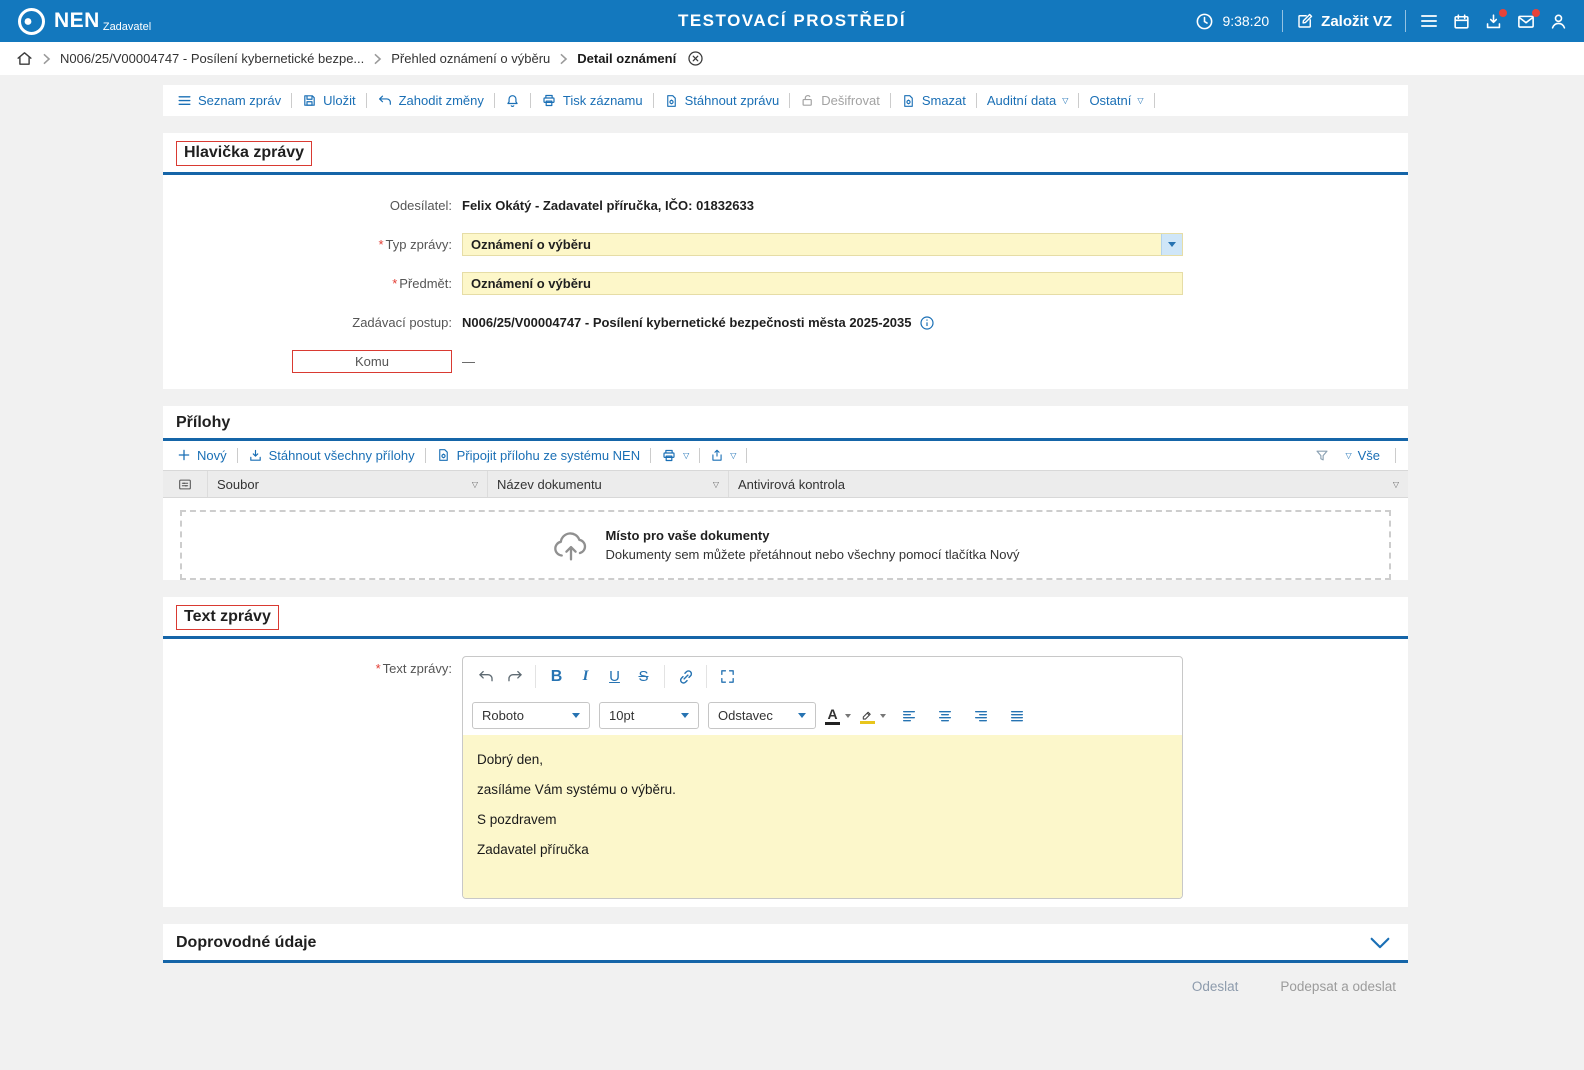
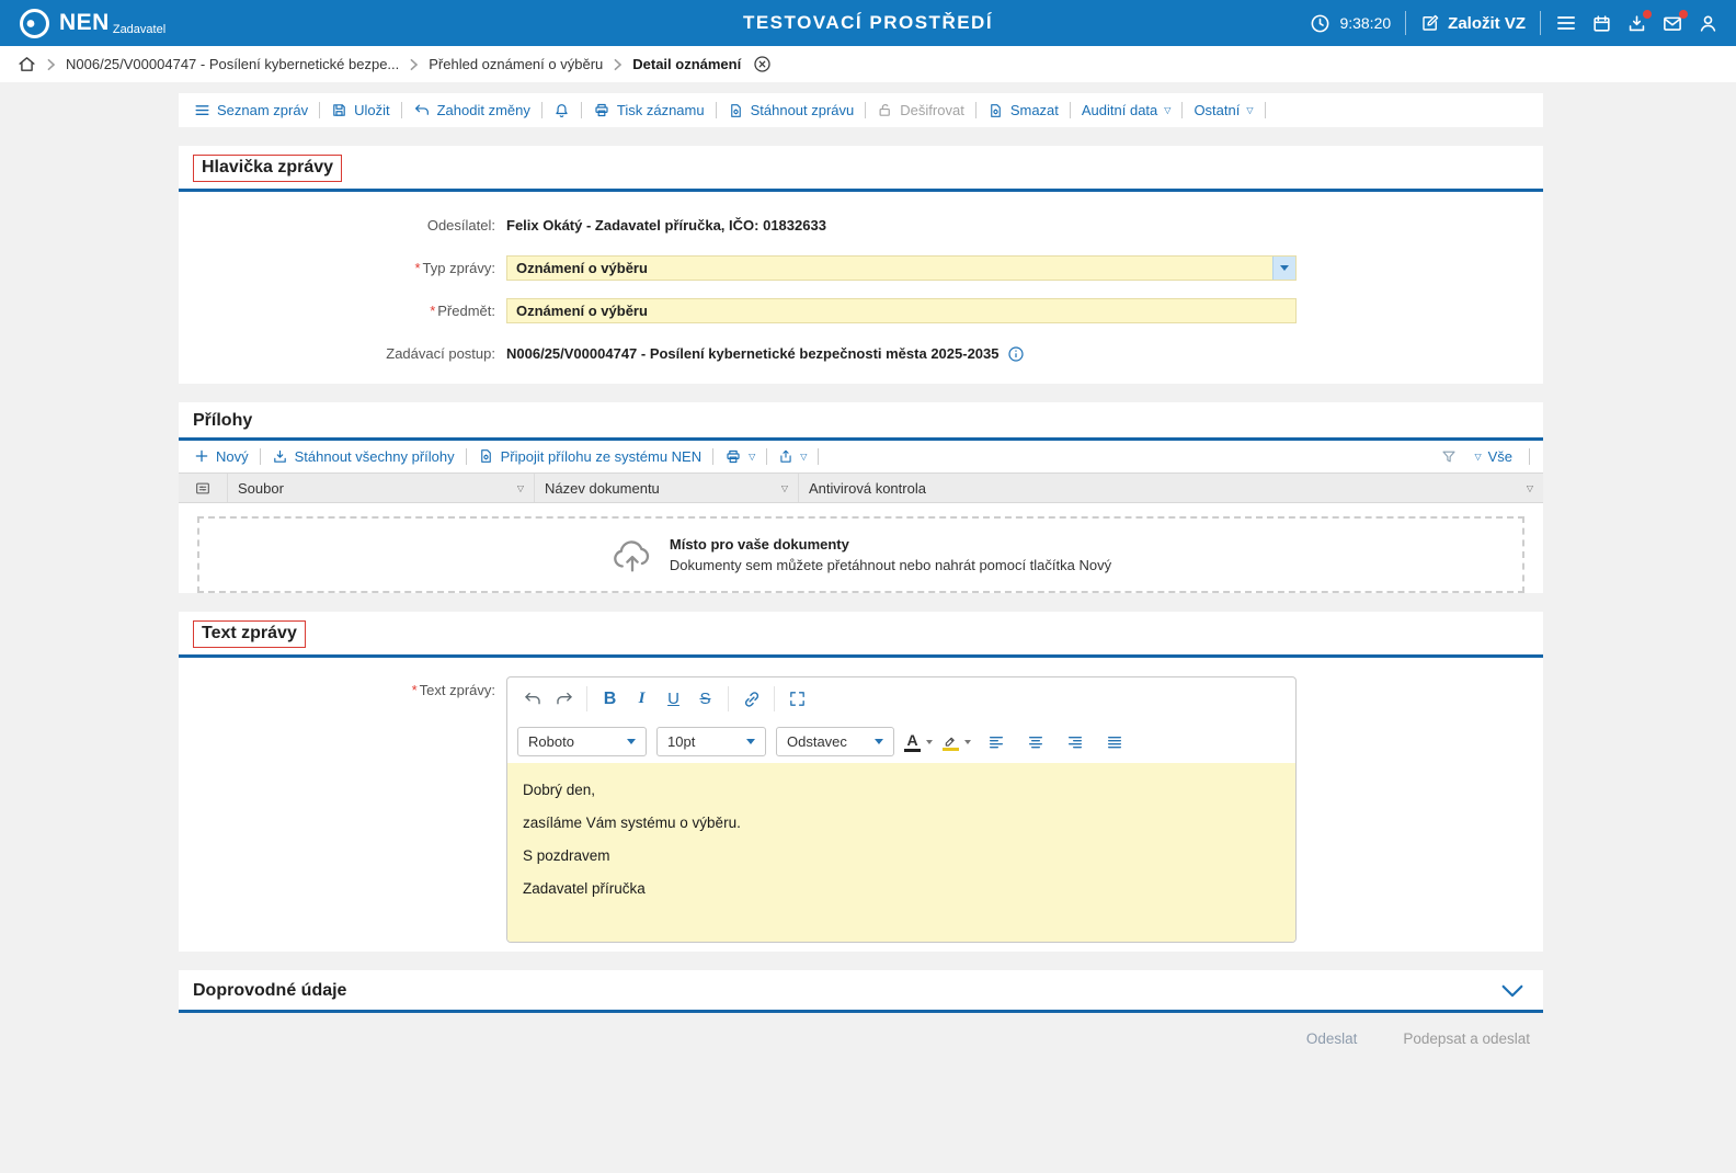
  NEN
  Zadavatel
  TESTOVACÍ PROSTŘEDÍ
  9:38:20
  Založit VZ
  N006/25/V00004747 - Posílení kybernetické bezpe...
  Přehled oznámení o výběru
  Detail oznámení
  Seznam zpráv
  Uložit
  Zahodit změny
  Tisk záznamu
  Stáhnout zprávu
  Dešifrovat
  Smazat
  Auditní data
  ▽
  Ostatní
  ▽
  Hlavička zprávy
  Odesílatel:
  Felix Okátý - Zadavatel příručka, IČO: 01832633
  *
  Typ zprávy:
  Oznámení o výběru
  *
  Předmět:
  Oznámení o výběru
  Zadávací postup:
  N006/25/V00004747 - Posílení kybernetické bezpečnosti města 2025-2035
- Komu
- —
  Přílohy
  Nový
  Stáhnout všechny přílohy
  Připojit přílohu ze systému NEN
  ▽
  ▽
  ▽
  Vše
  Soubor
  ▽
  Název dokumentu
  ▽
  Antivirová kontrola
  ▽
  Místo pro vaše dokumenty
- Dokumenty sem můžete přetáhnout nebo všechny pomocí tlačítka Nový
+ Dokumenty sem můžete přetáhnout nebo nahrát pomocí tlačítka Nový
  Text zprávy
  *
  Text zprávy:
  B
  I
  U
  S
  Roboto
  10pt
  Odstavec
  A
  Dobrý den,
  zasíláme Vám systému o výběru.
  S pozdravem
  Zadavatel příručka
  Doprovodné údaje
  Odeslat
  Podepsat a odeslat
